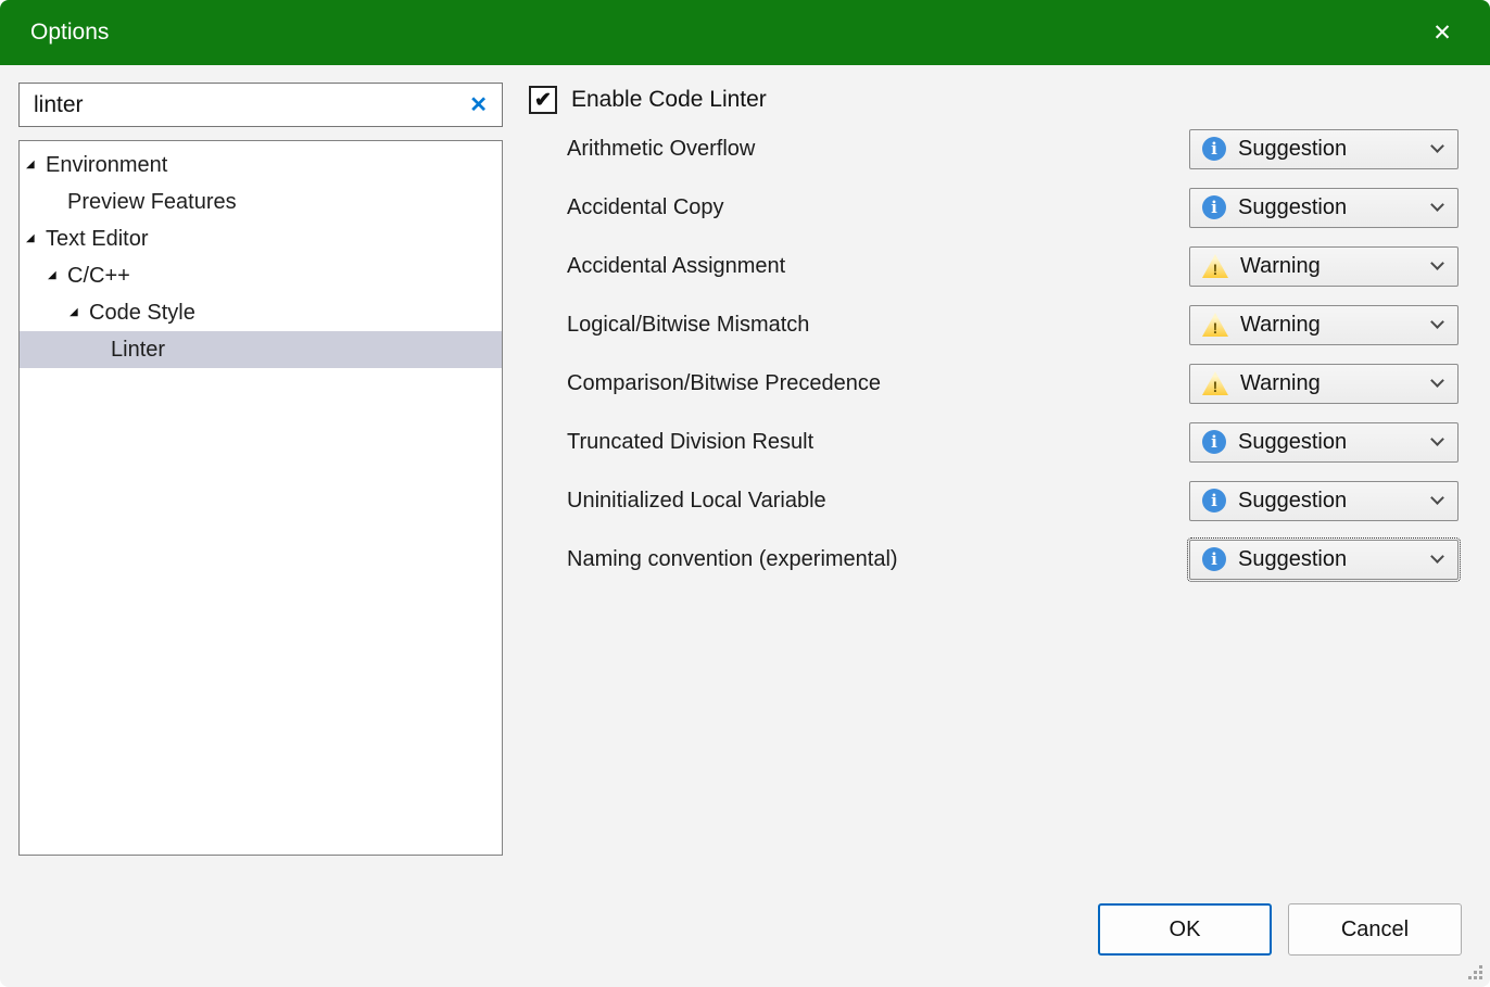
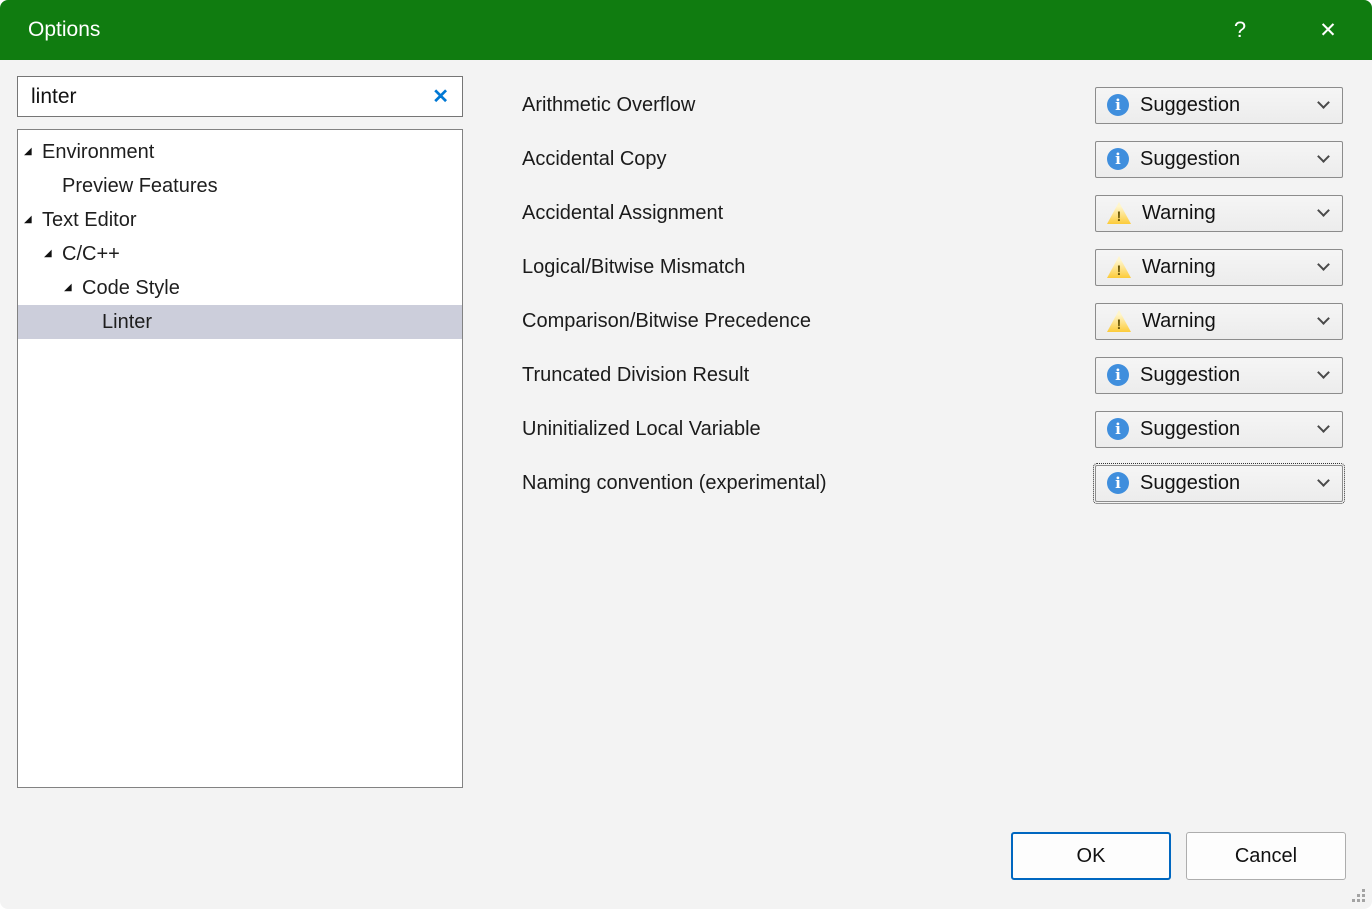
  Options
+ ?
  ✕
  linter
  ✕
  ◢
  Environment
  Preview Features
  ◢
  Text Editor
  ◢
  C/C++
  ◢
  Code Style
  Linter
- ✔
- Enable Code Linter
  Arithmetic Overflow
  Suggestion
  Accidental Copy
  Suggestion
  Accidental Assignment
  Warning
  Logical/Bitwise Mismatch
  Warning
  Comparison/Bitwise Precedence
  Warning
  Truncated Division Result
  Suggestion
  Uninitialized Local Variable
  Suggestion
  Naming convention (experimental)
  Suggestion
  OK
  Cancel
